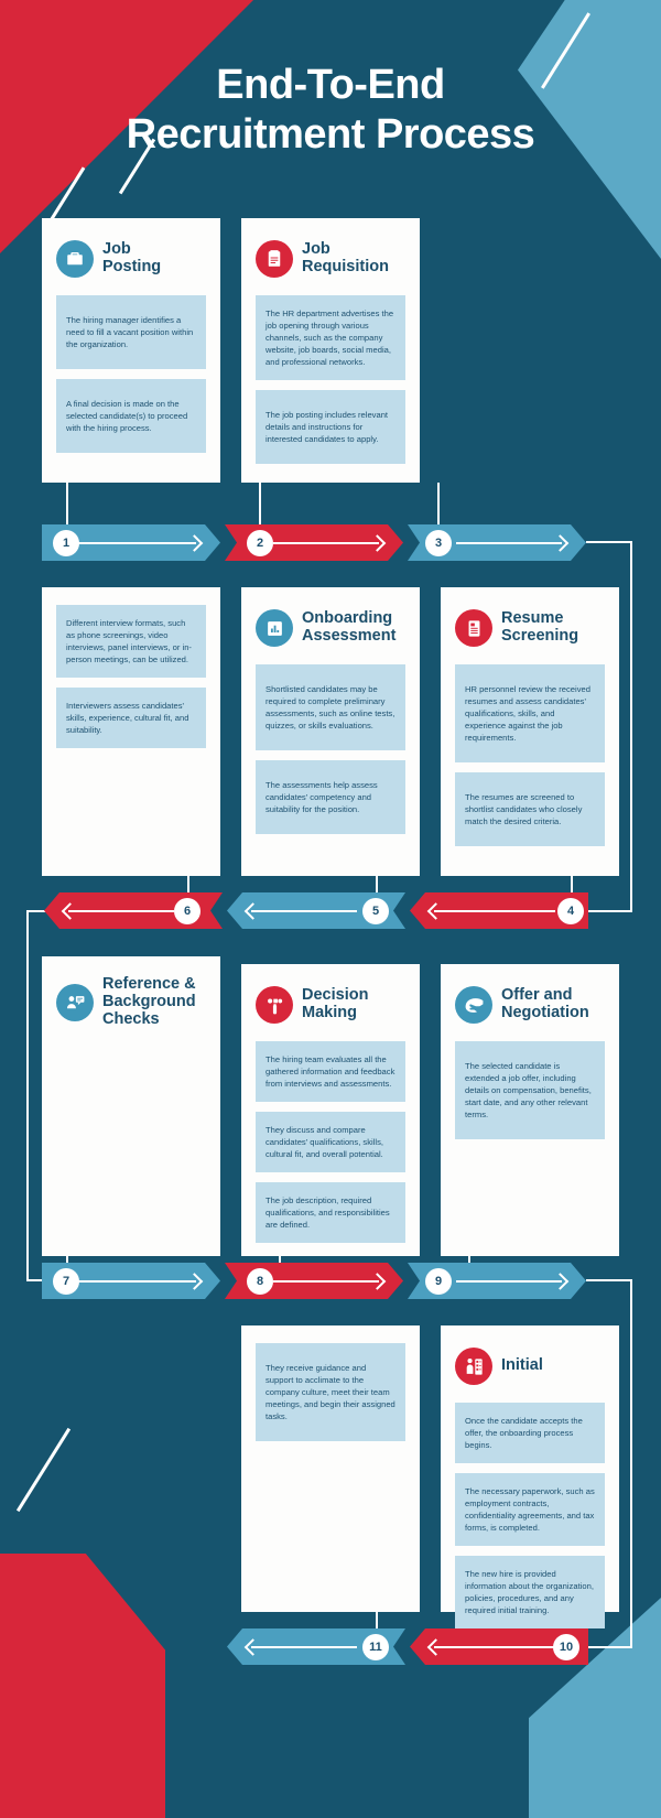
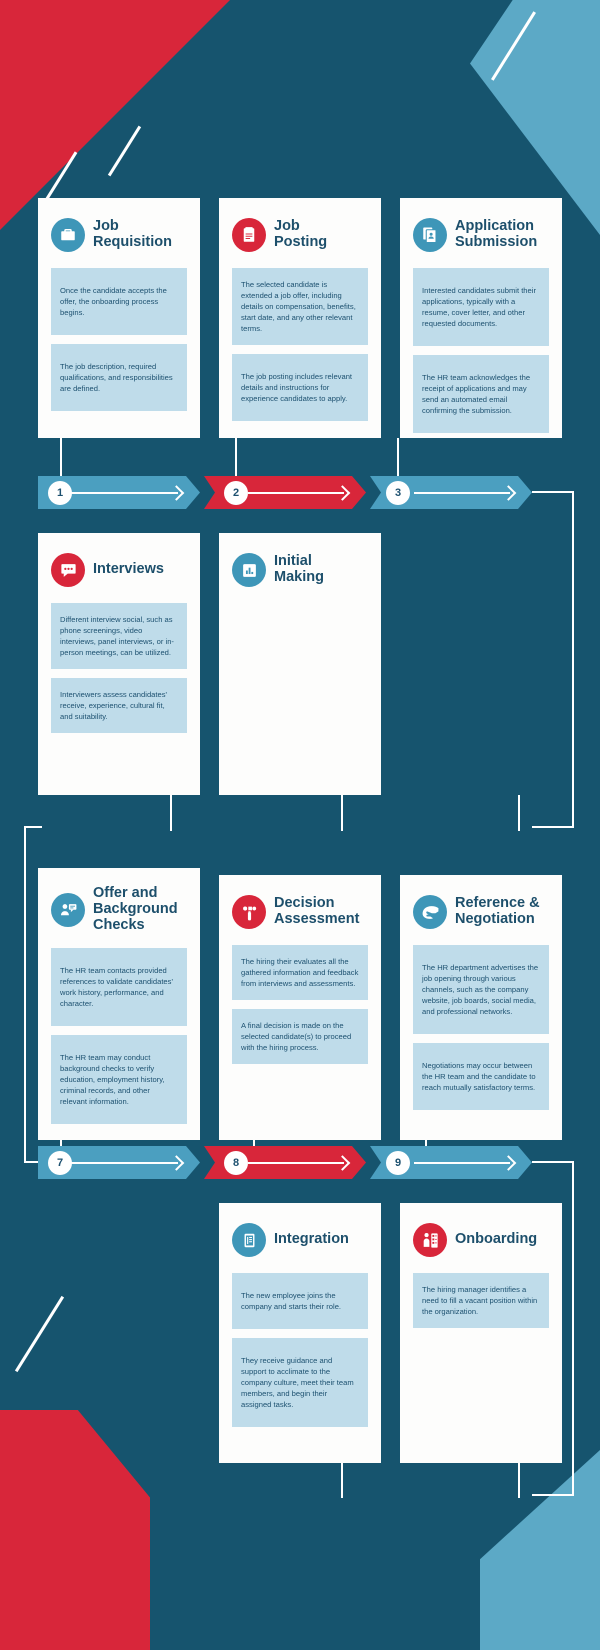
- End-To-End
- Recruitment Process
  Job
- Posting
+ Requisition
- The hiring manager identifies a need to fill a vacant position within the organization.
+ Once the candidate accepts the offer, the onboarding process begins.
- A final decision is made on the selected candidate(s) to proceed with the hiring process.
+ The job description, required qualifications, and responsibilities are defined.
  Job
- Requisition
+ Posting
- The HR department advertises the job opening through various channels, such as the company website, job boards, social media, and professional networks.
+ The selected candidate is extended a job offer, including details on compensation, benefits, start date, and any other relevant terms.
- The job posting includes relevant details and instructions for interested candidates to apply.
+ The job posting includes relevant details and instructions for experience candidates to apply.
+ Application
+ Submission
+ Interested candidates submit their applications, typically with a resume, cover letter, and other requested documents.
+ The HR team acknowledges the receipt of applications and may send an automated email confirming the submission.
  1
  2
  3
+ Interviews
- Different interview formats, such as phone screenings, video interviews, panel interviews, or in-person meetings, can be utilized.
+ Different interview social, such as phone screenings, video interviews, panel interviews, or in-person meetings, can be utilized.
- Interviewers assess candidates' skills, experience, cultural fit, and suitability.
+ Interviewers assess candidates' receive, experience, cultural fit, and suitability.
- Onboarding
+ Initial
- Assessment
+ Making
- Shortlisted candidates may be required to complete preliminary assessments, such as online tests, quizzes, or skills evaluations.
- The assessments help assess candidates' competency and suitability for the position.
- Resume
- Screening
- HR personnel review the received resumes and assess candidates' qualifications, skills, and experience against the job requirements.
- The resumes are screened to shortlist candidates who closely match the desired criteria.
- 6
- 5
- 4
- Reference &
+ Offer and
  Background
  Checks
+ The HR team contacts provided references to validate candidates' work history, performance, and character.
+ The HR team may conduct background checks to verify education, employment history, criminal records, and other relevant information.
  Decision
- Making
+ Assessment
- The hiring team evaluates all the gathered information and feedback from interviews and assessments.
+ The hiring their evaluates all the gathered information and feedback from interviews and assessments.
- They discuss and compare candidates' qualifications, skills, cultural fit, and overall potential.
- The job description, required qualifications, and responsibilities are defined.
+ A final decision is made on the selected candidate(s) to proceed with the hiring process.
- Offer and
+ Reference &
  Negotiation
- The selected candidate is extended a job offer, including details on compensation, benefits, start date, and any other relevant terms.
+ The HR department advertises the job opening through various channels, such as the company website, job boards, social media, and professional networks.
+ Negotiations may occur between the HR team and the candidate to reach mutually satisfactory terms.
  7
  8
  9
+ Integration
+ The new employee joins the company and starts their role.
- They receive guidance and support to acclimate to the company culture, meet their team meetings, and begin their assigned tasks.
+ They receive guidance and support to acclimate to the company culture, meet their team members, and begin their assigned tasks.
- Initial
+ Onboarding
- Once the candidate accepts the offer, the onboarding process begins.
+ The hiring manager identifies a need to fill a vacant position within the organization.
- The necessary paperwork, such as employment contracts, confidentiality agreements, and tax forms, is completed.
- The new hire is provided information about the organization, policies, procedures, and any required initial training.
- 11
- 10
